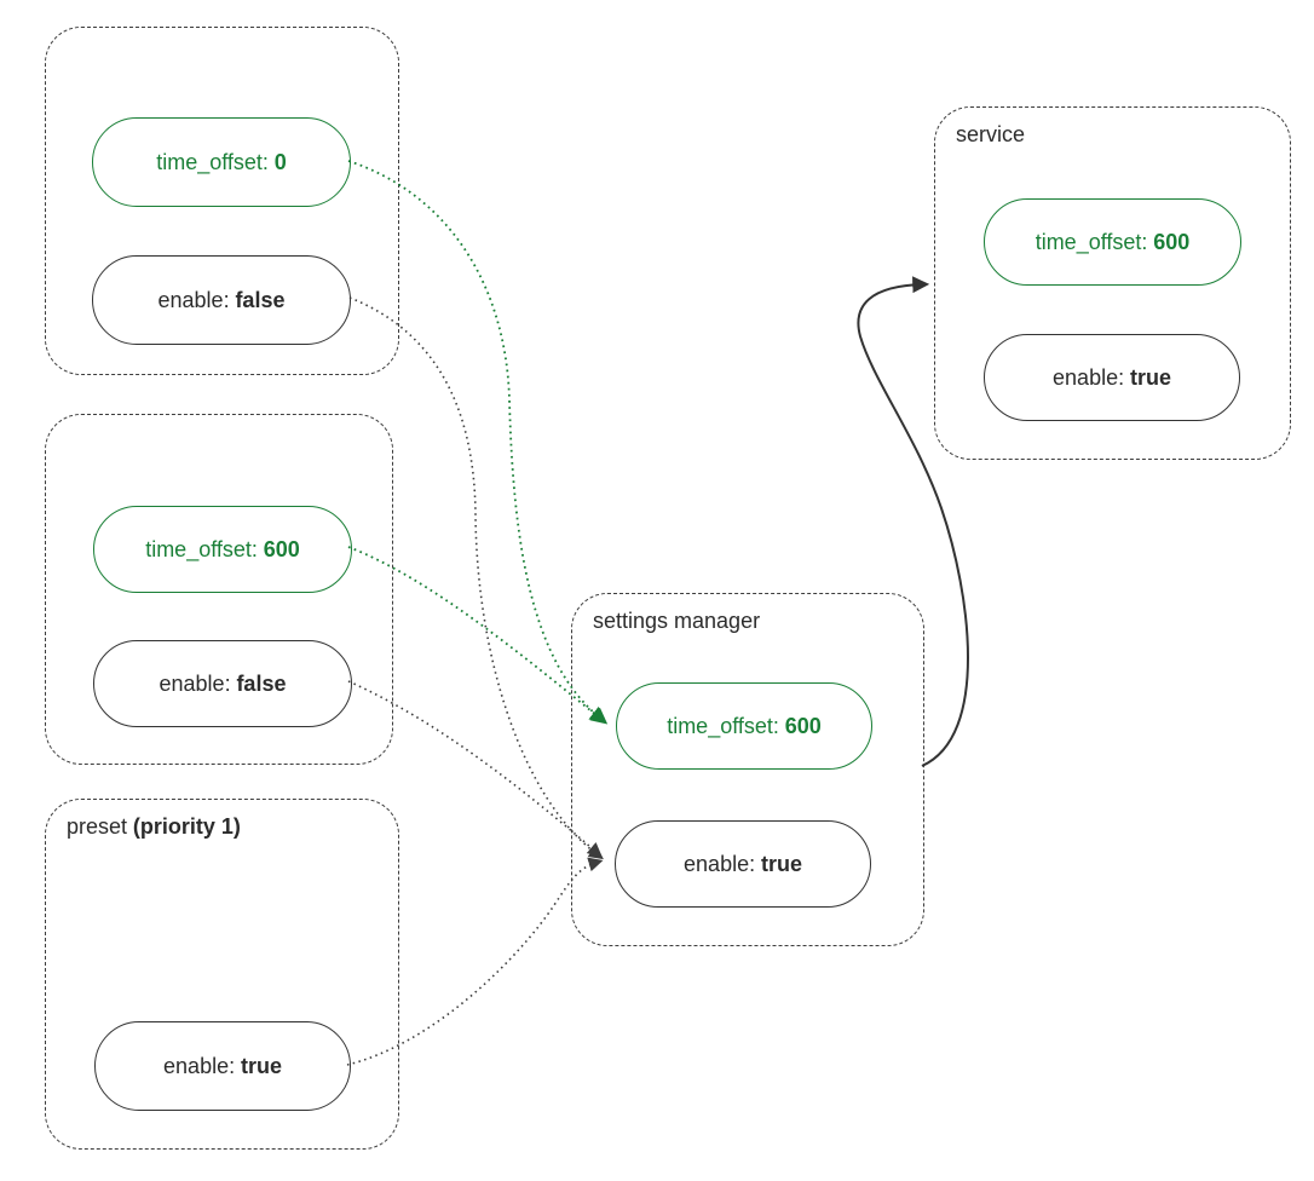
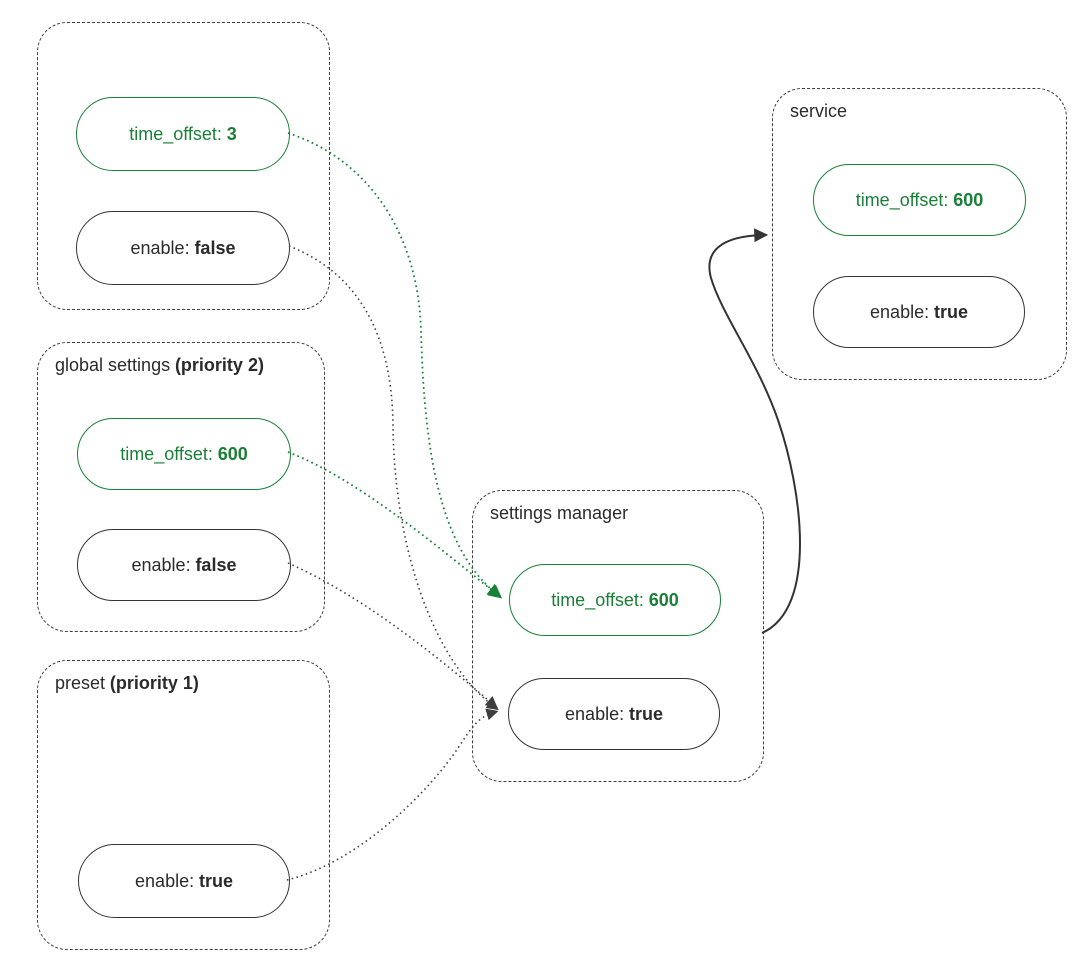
  time_offset:
- 0
+ 3
  enable:
  false
+ global settings (priority 2)
  time_offset:
  600
  enable:
  false
  preset (priority 1)
  enable:
  true
  settings manager
  time_offset:
  600
  enable:
  true
  service
  time_offset:
  600
  enable:
  true
